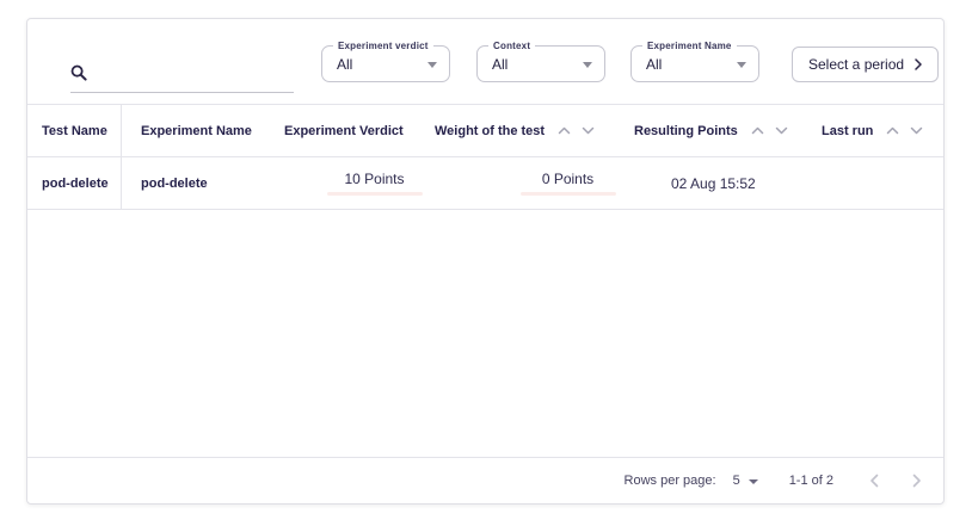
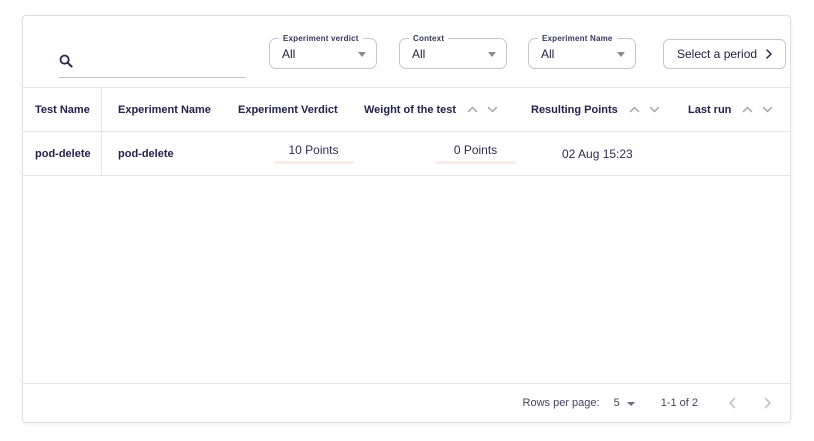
  Experiment verdict
  All
  Context
  All
  Experiment Name
  All
  Select a period
  Test Name
  Experiment Name
  Experiment Verdict
  Weight of the test
  Resulting Points
  Last run
  pod-delete
  pod-delete
  10 Points
  0 Points
- 02 Aug 15:52
+ 02 Aug 15:23
  Rows per page:
  5
  1-1 of 2
